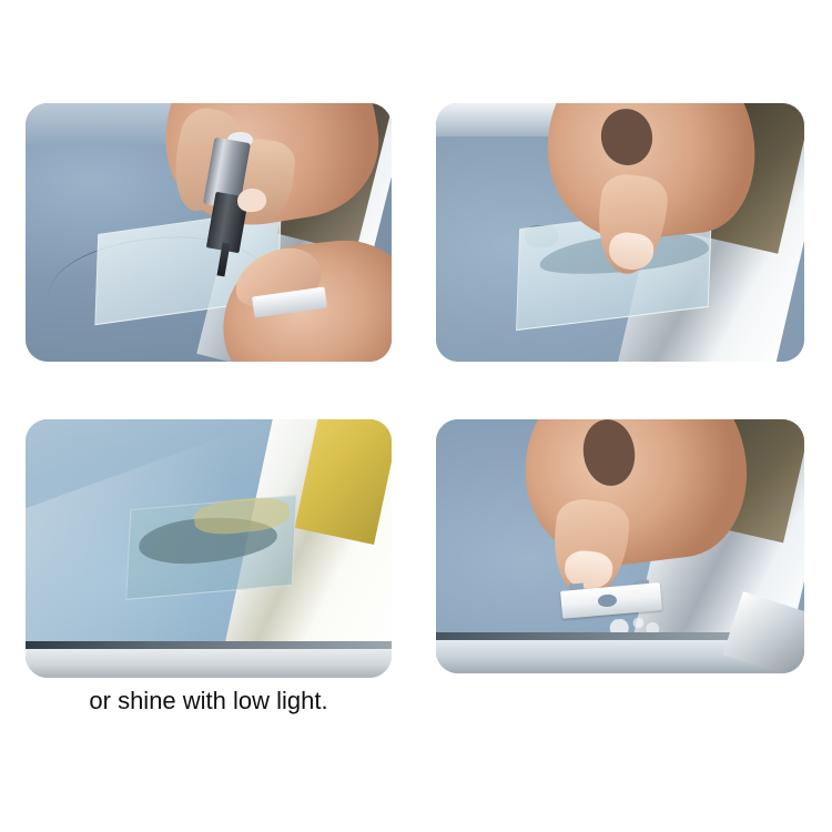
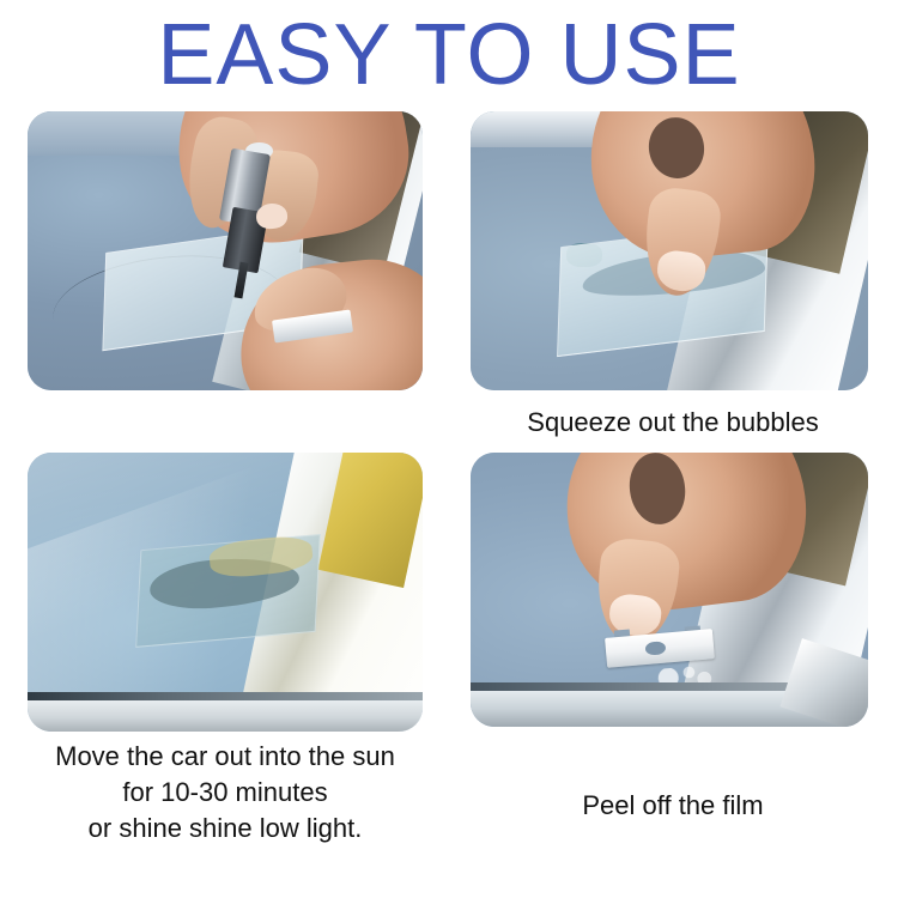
+ EASY TO USE
+ Squeeze out the bubbles
+ Move the car out into the sun
+ for 10-30 minutes
- or shine with low light.
+ or shine shine low light.
+ Peel off the film
